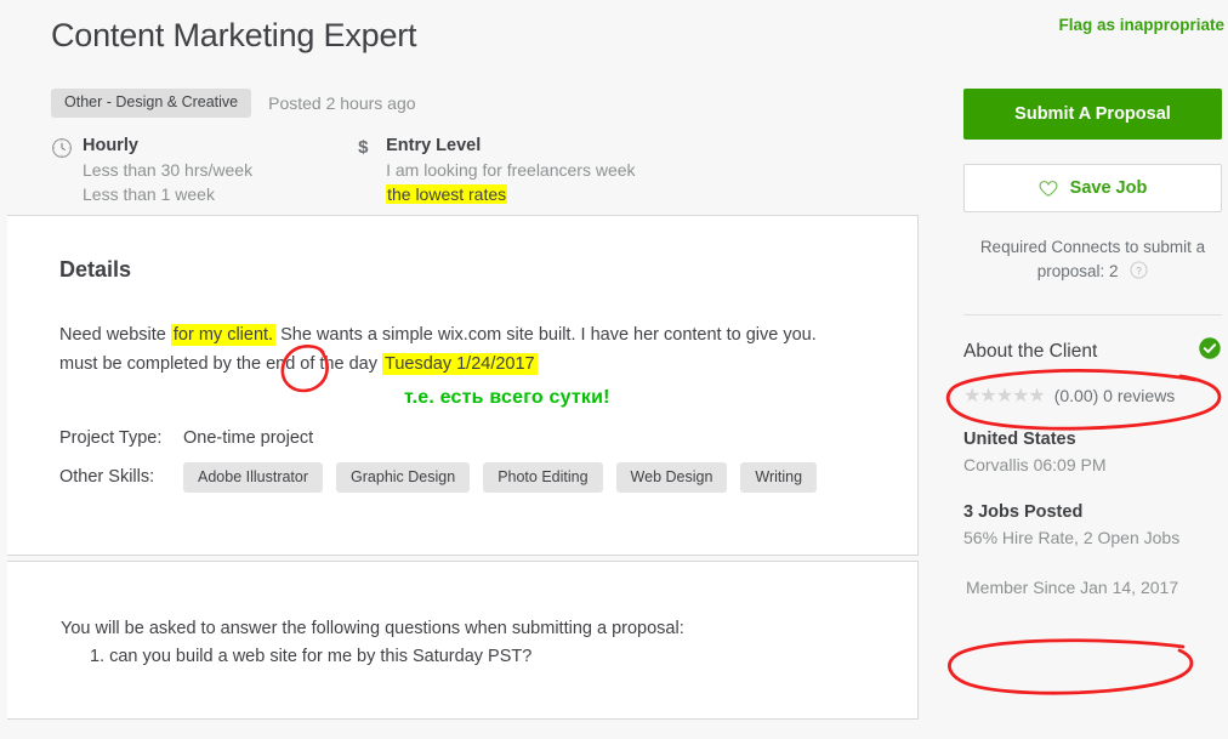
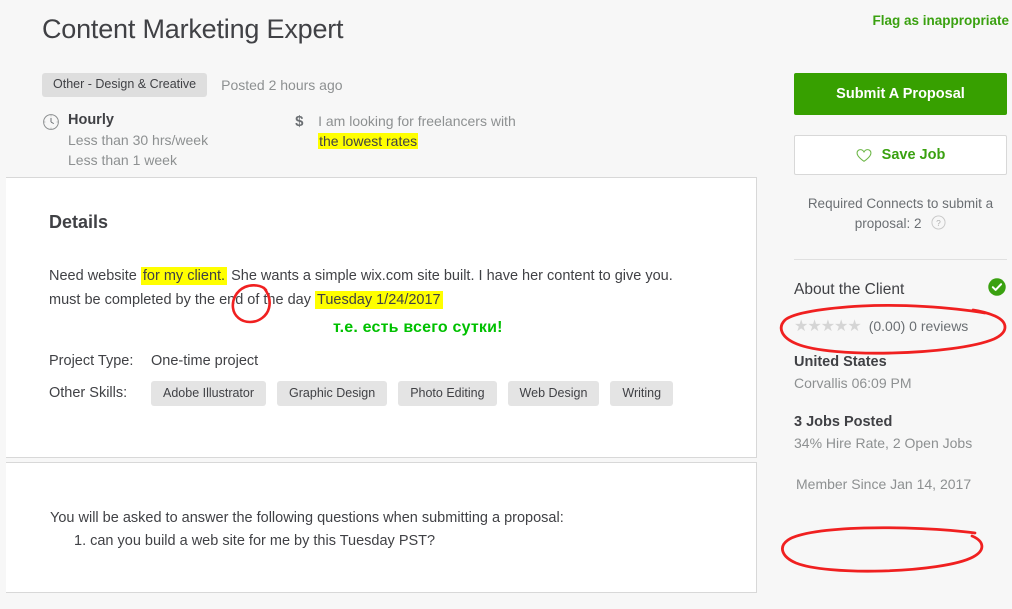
  Content Marketing Expert
  Other - Design & Creative
  Posted 2 hours ago
  Hourly
  Less than 30 hrs/week
  Less than 1 week
  $
- Entry Level
- I am looking for freelancers week
+ I am looking for freelancers with
  the lowest rates
  Details
  Need website for my client. She wants a simple wix.com site built. I have her content to give you.
  must be completed by the end of the day Tuesday 1/24/2017
  т.е. есть всего сутки!
  Project Type:
  One-time project
  Other Skills:
  Adobe Illustrator Graphic Design Photo Editing Web Design Writing
  You will be asked to answer the following questions when submitting a proposal:
- 1. can you build a web site for me by this Saturday PST?
+ 1. can you build a web site for me by this Tuesday PST?
  Flag as inappropriate
  Submit A Proposal
  Save Job
  Required Connects to submit a proposal: 2
  ?
  About the Client
  ★
  ★
  ★
  ★
  ★
  (0.00) 0 reviews
  United States
  Corvallis 06:09 PM
  3 Jobs Posted
- 56% Hire Rate, 2 Open Jobs
+ 34% Hire Rate, 2 Open Jobs
  Member Since Jan 14, 2017
